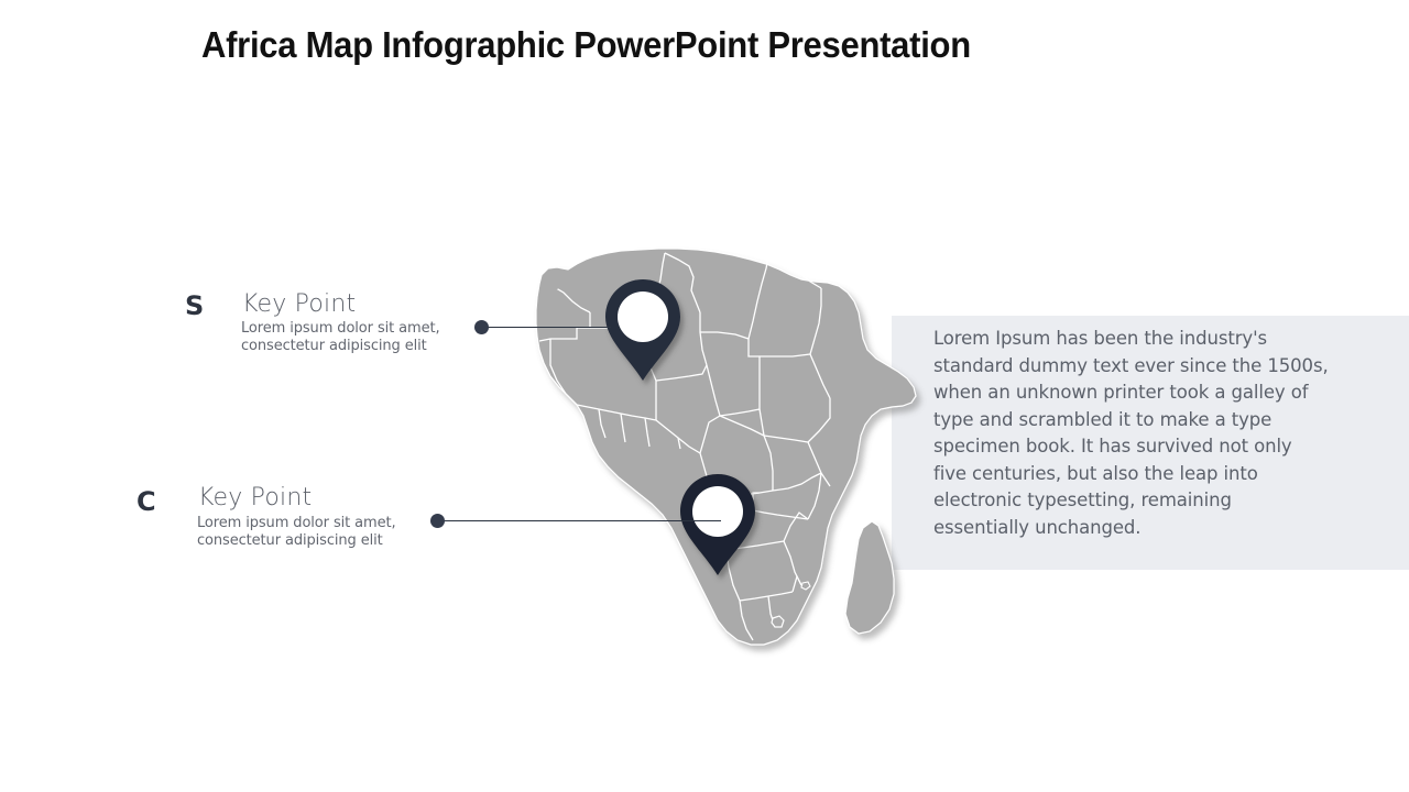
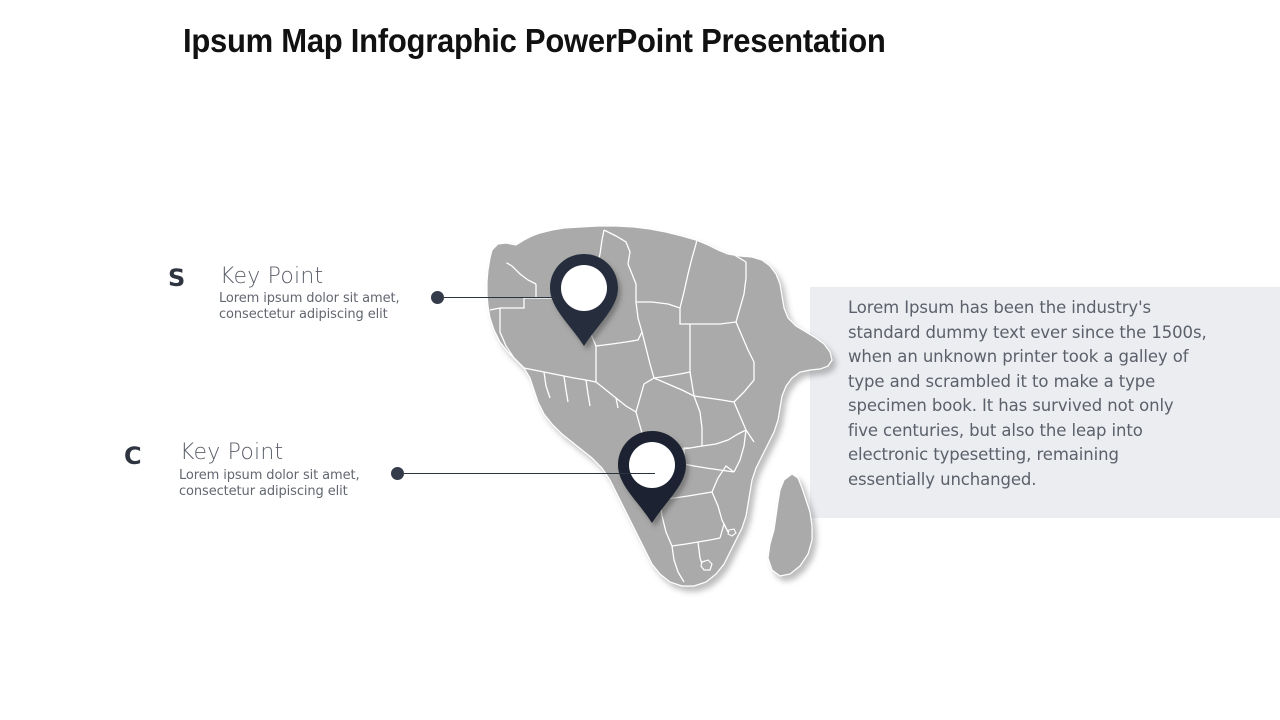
- Africa Map Infographic PowerPoint Presentation
+ Ipsum Map Infographic PowerPoint Presentation
  Lorem Ipsum has been the industry's standard dummy text ever since the 1500s, when an unknown printer took a galley of type and scrambled it to make a type specimen book. It has survived not only five centuries, but also the leap into electronic typesetting, remaining essentially unchanged.
  S
  Key Point
  Lorem ipsum dolor sit amet, consectetur adipiscing elit
  C
  Key Point
  Lorem ipsum dolor sit amet, consectetur adipiscing elit
